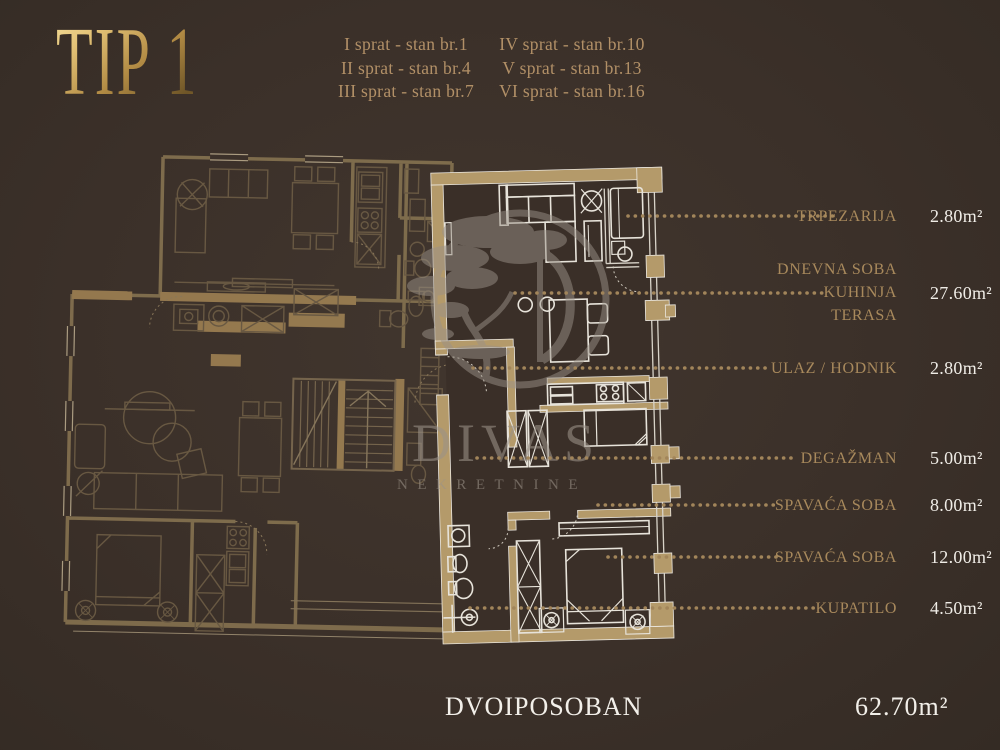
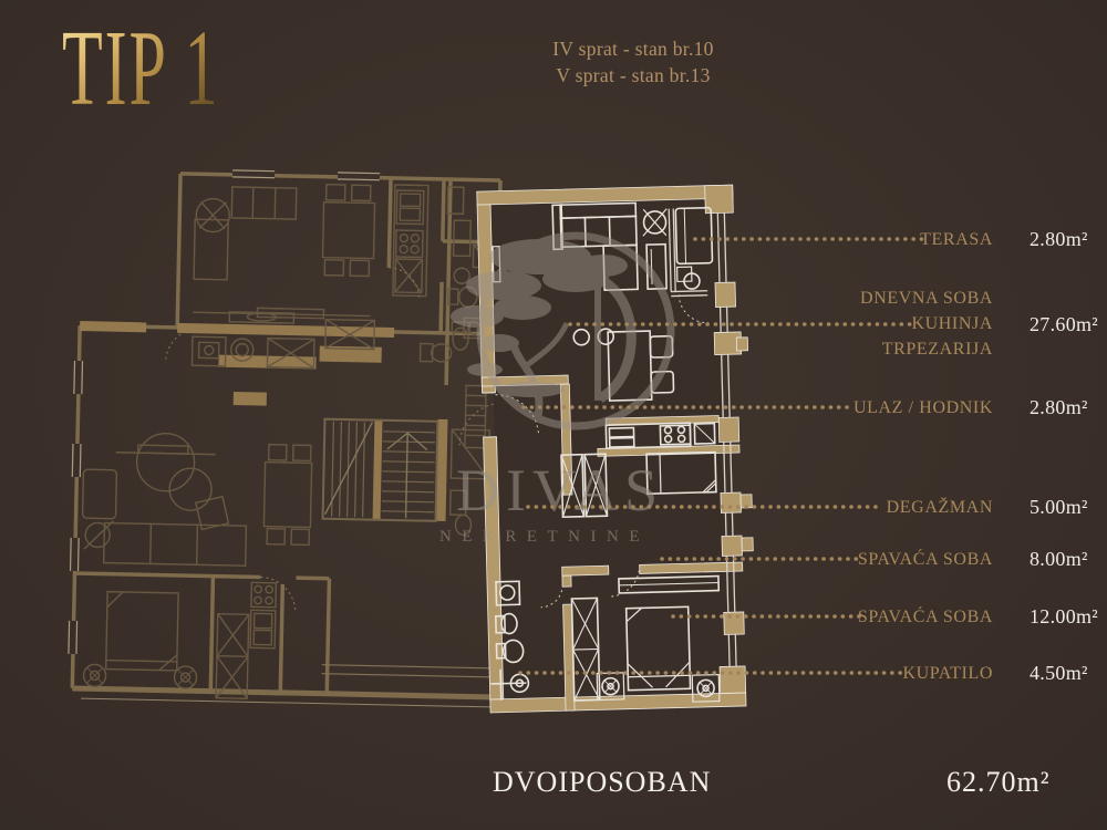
  TIP 1
- I sprat - stan br.1
- II sprat - stan br.4
- III sprat - stan br.7
  IV sprat - stan br.10
  V sprat - stan br.13
- VI sprat - stan br.16
  DIVAS
  NEKRETNINE
- TRPEZARIJA
+ TERASA
  2.80m²
  DNEVNA SOBA
  KUHINJA
- TERASA
+ TRPEZARIJA
  27.60m²
  ULAZ / HODNIK
  2.80m²
  DEGAŽMAN
  5.00m²
  SPAVAĆA SOBA
  8.00m²
  SPAVAĆA SOBA
  12.00m²
  KUPATILO
  4.50m²
  DVOIPOSOBAN
  62.70m²
